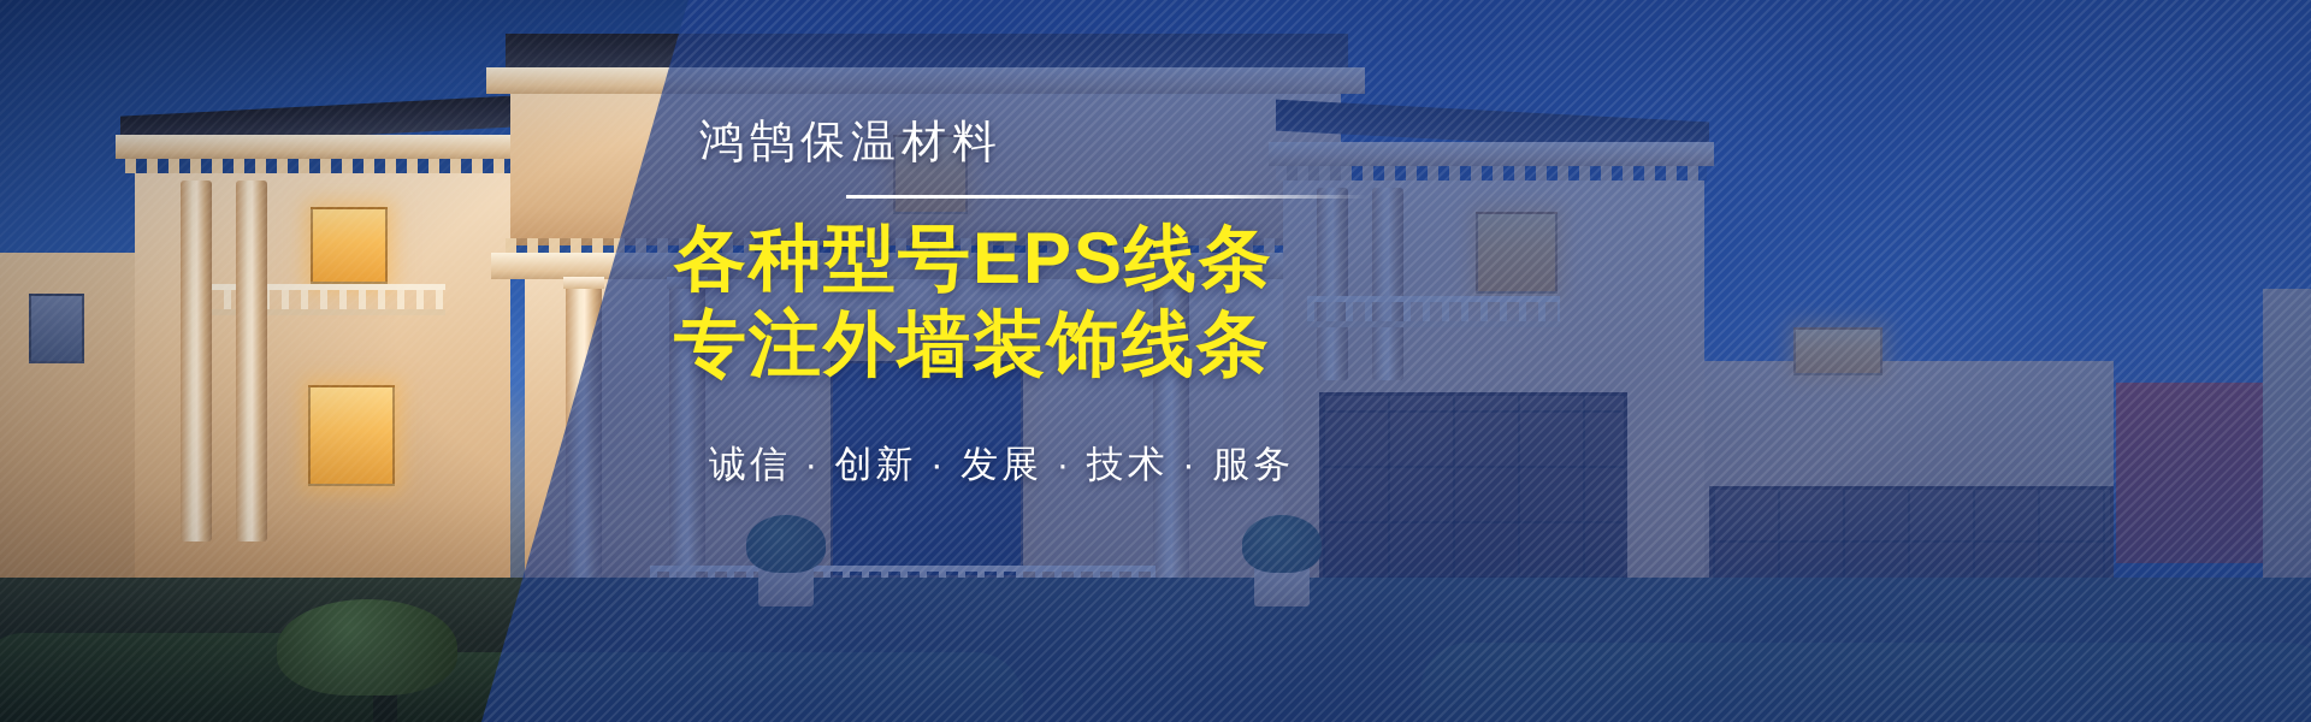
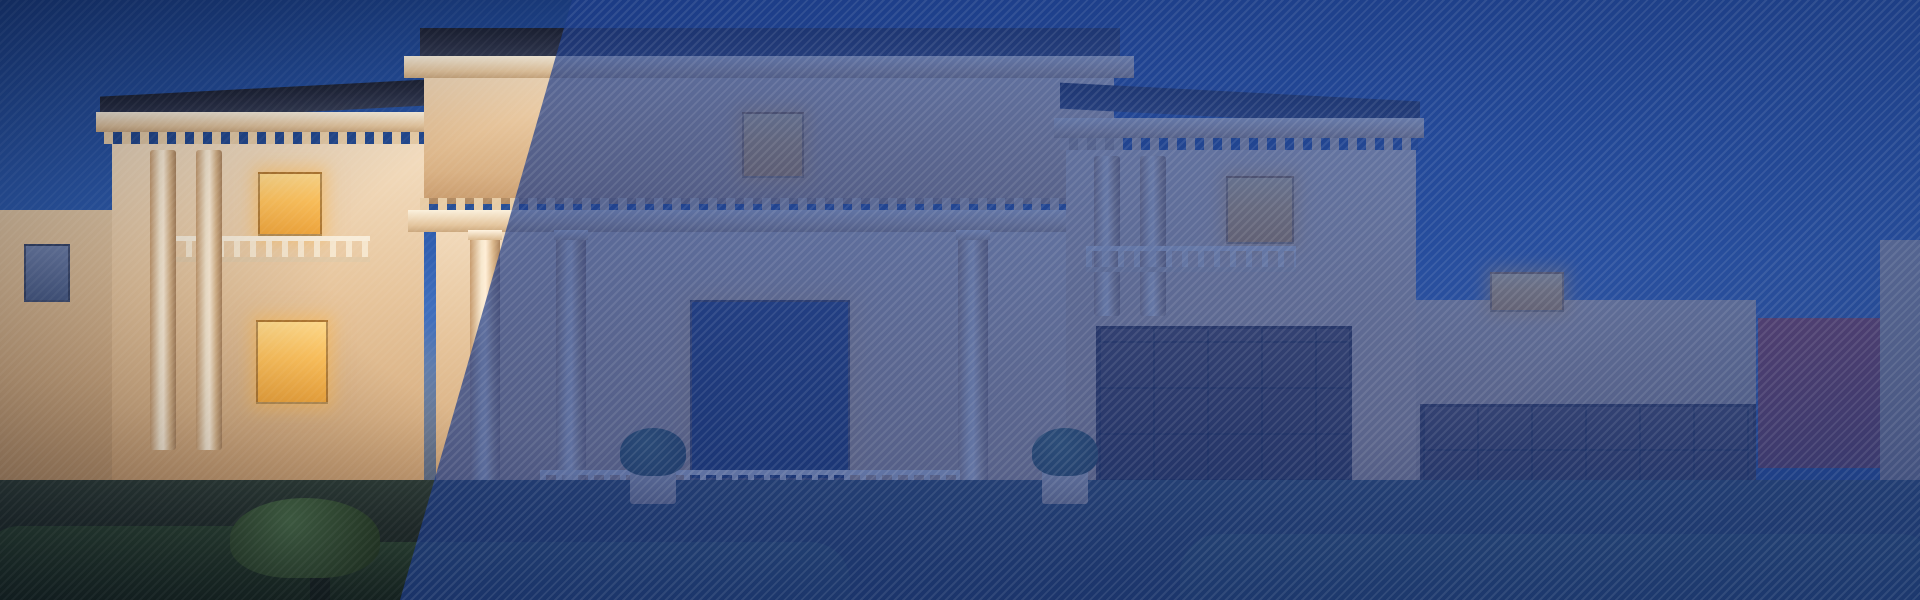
- 鸿鹄保温材料
- 各种型号EPS线条
- 专注外墙装饰线条
- 诚信 · 创新 · 发展 · 技术 · 服务
